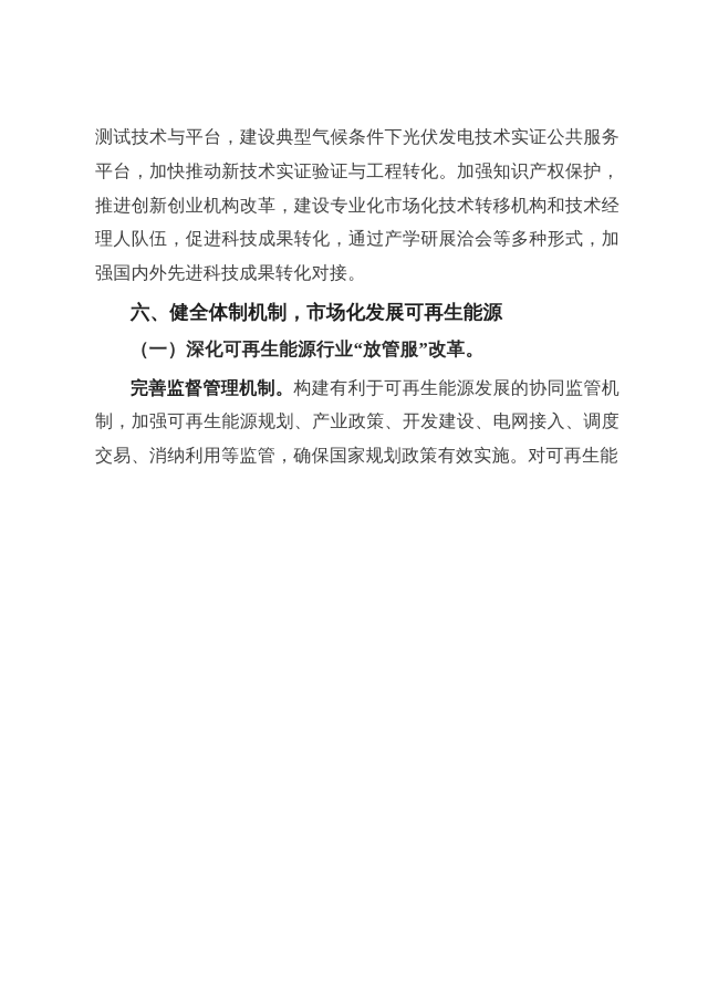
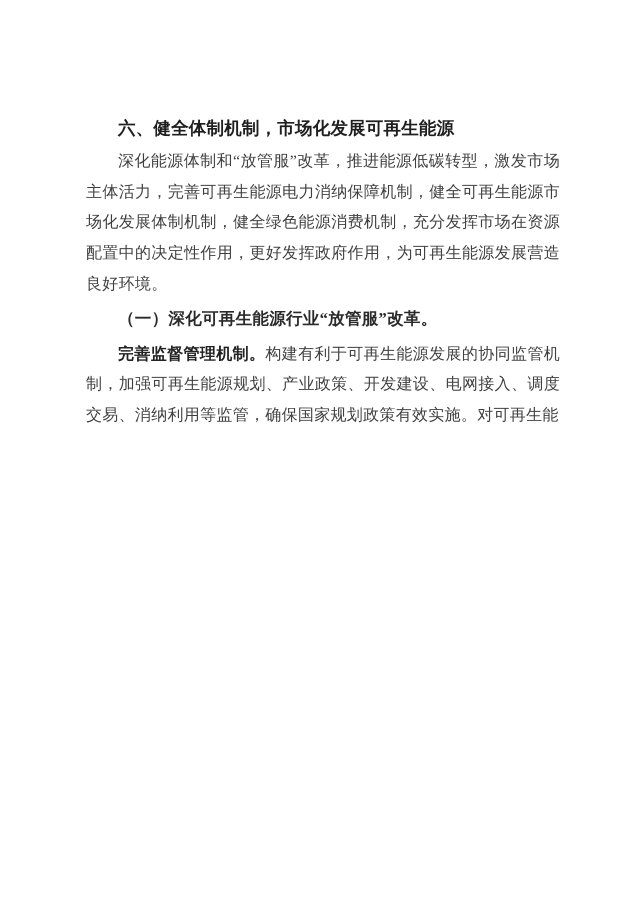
- 测试技术与平台，建设典型气候条件下光伏发电技术实证公共服务平台，加快推动新技术实证验证与工程转化。加强知识产权保护，推进创新创业机构改革，建设专业化市场化技术转移机构和技术经理人队伍，促进科技成果转化，通过产学研展洽会等多种形式，加强国内外先进科技成果转化对接。
  六、健全体制机制，市场化发展可再生能源
+ 深化能源体制和“放管服”改革，推进能源低碳转型，激发市场主体活力，完善可再生能源电力消纳保障机制，健全可再生能源市场化发展体制机制，健全绿色能源消费机制，充分发挥市场在资源配置中的决定性作用，更好发挥政府作用，为可再生能源发展营造良好环境。
  （一）深化可再生能源行业“放管服”改革。
  完善监督管理机制。构建有利于可再生能源发展的协同监管机制，加强可再生能源规划、产业政策、开发建设、电网接入、调度交易、消纳利用等监管，确保国家规划政策有效实施。对可再生能
